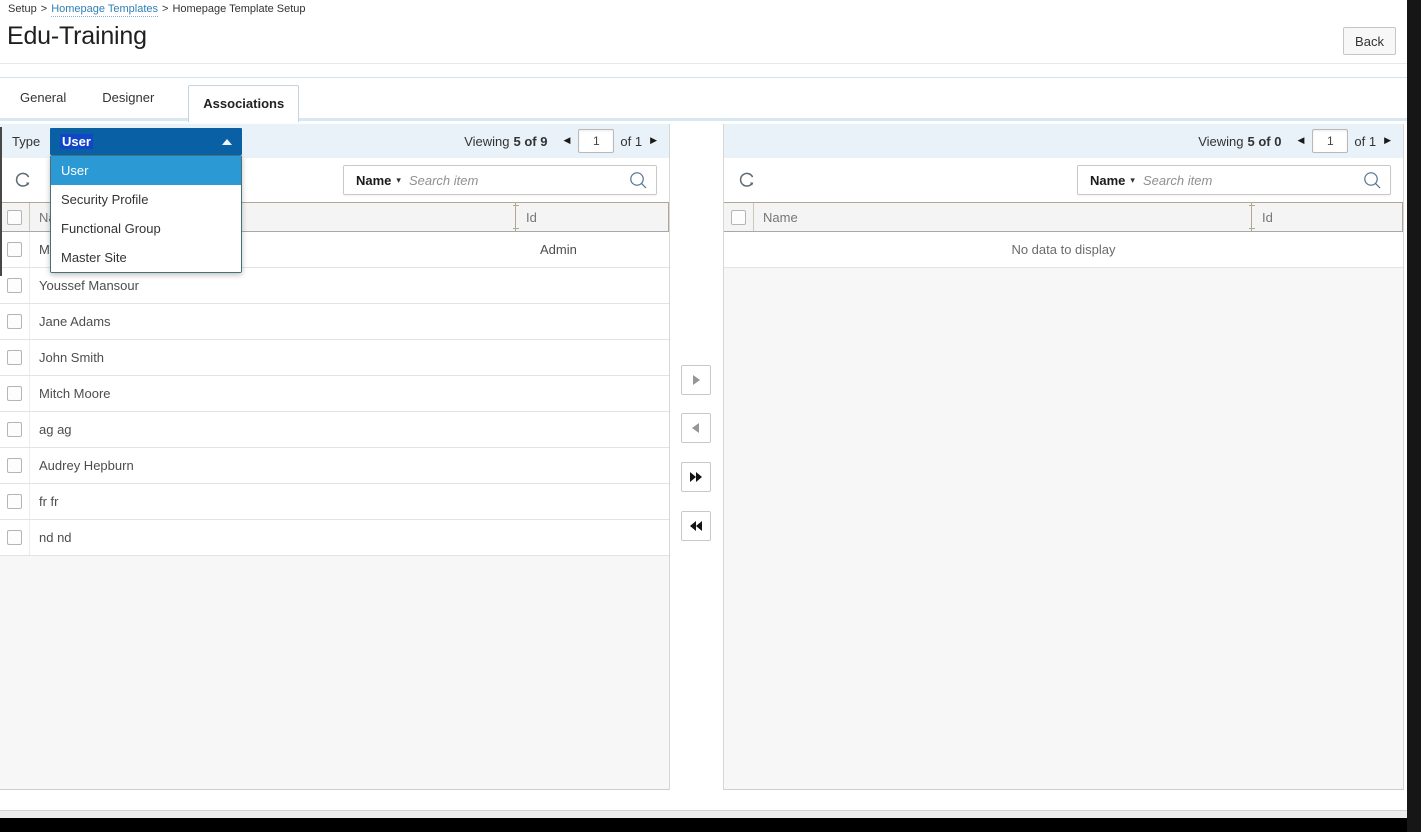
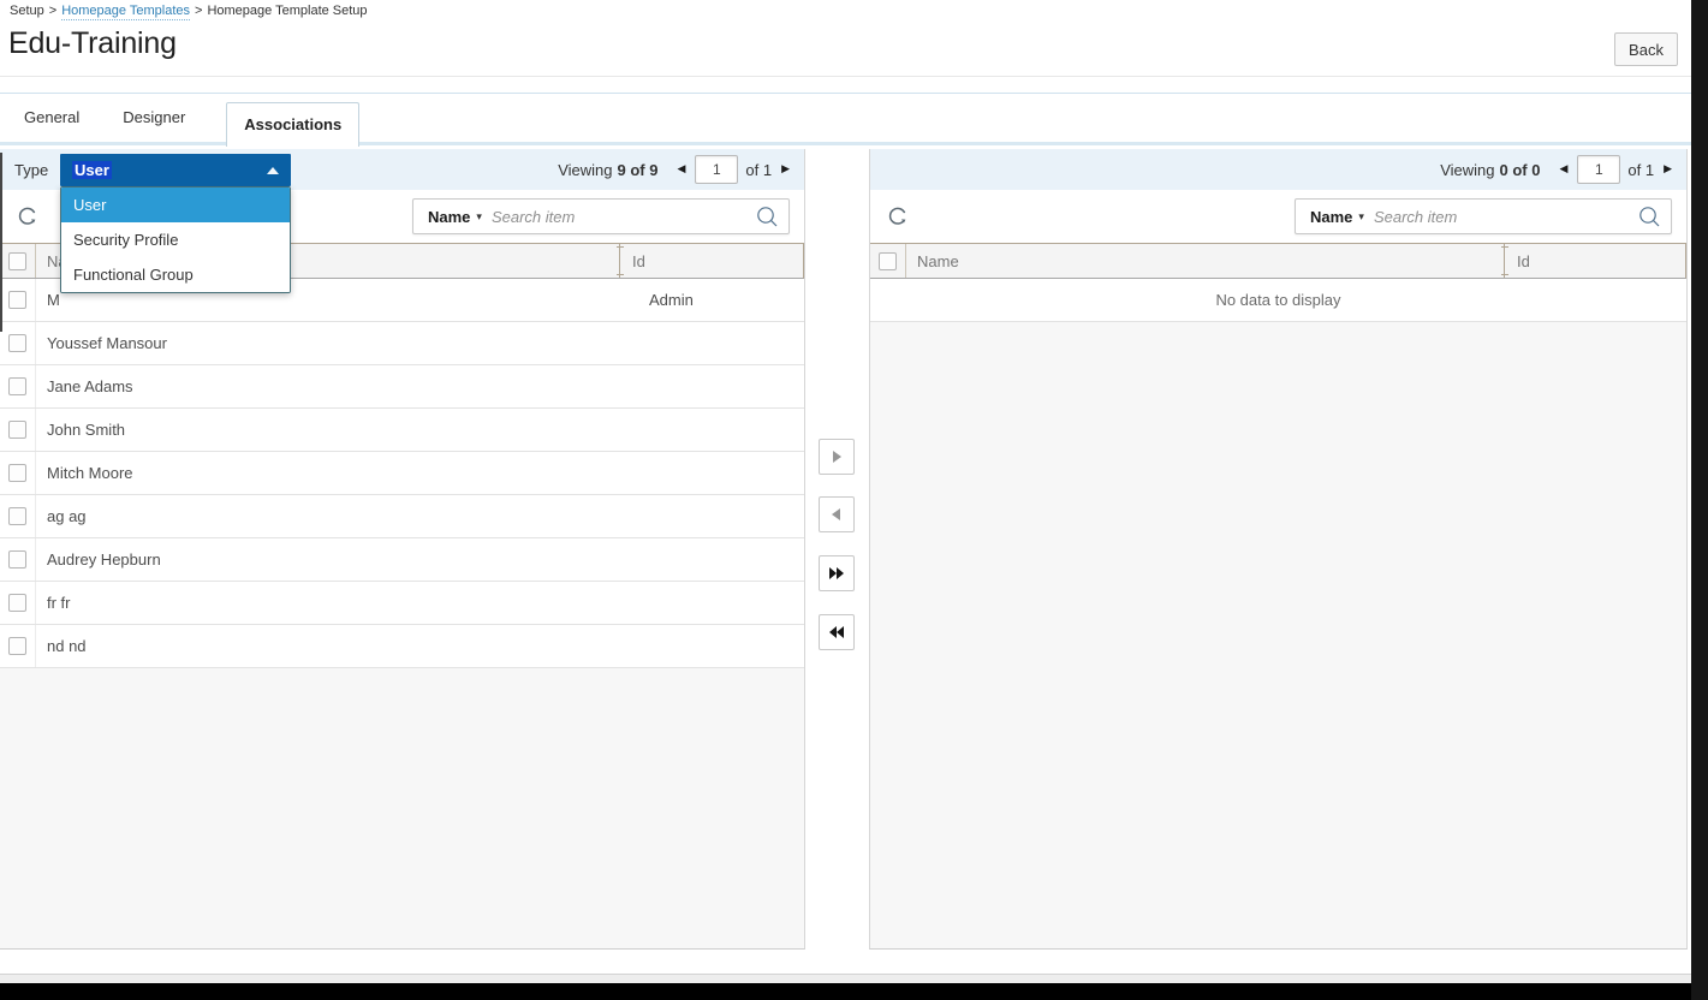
  Setup > Homepage Templates > Homepage Template Setup
  Edu-Training
  Back
  General
  Designer
  Associations
  Type
  User
  User
  Security Profile
  Functional Group
- Master Site
  Viewing
- 5 of 9
+ 9 of 9
  ◀
  1
  of 1
  ▶
  Name
  ▾
  Search item
  Id
  M
  Admin
  Youssef Mansour
  Jane Adams
  John Smith
  Mitch Moore
  ag ag
  Audrey Hepburn
  fr fr
  nd nd
  Viewing
- 5 of 0
+ 0 of 0
  ◀
  1
  of 1
  ▶
  Name
  ▾
  Search item
  Name
  Id
  No data to display
